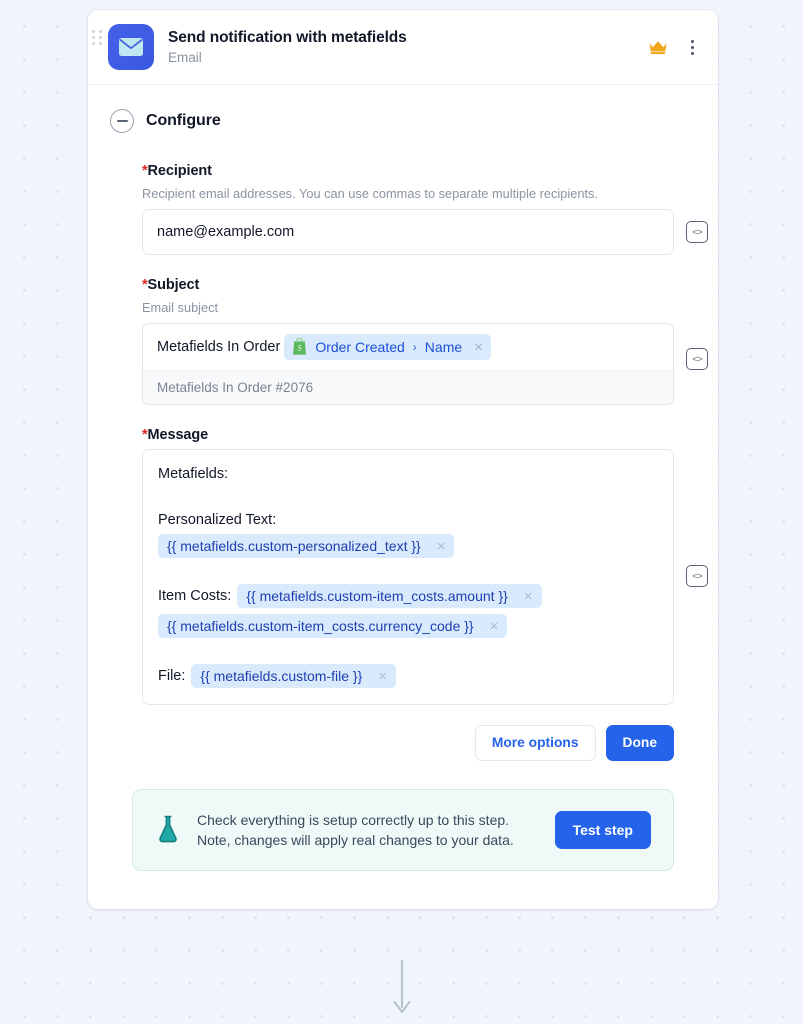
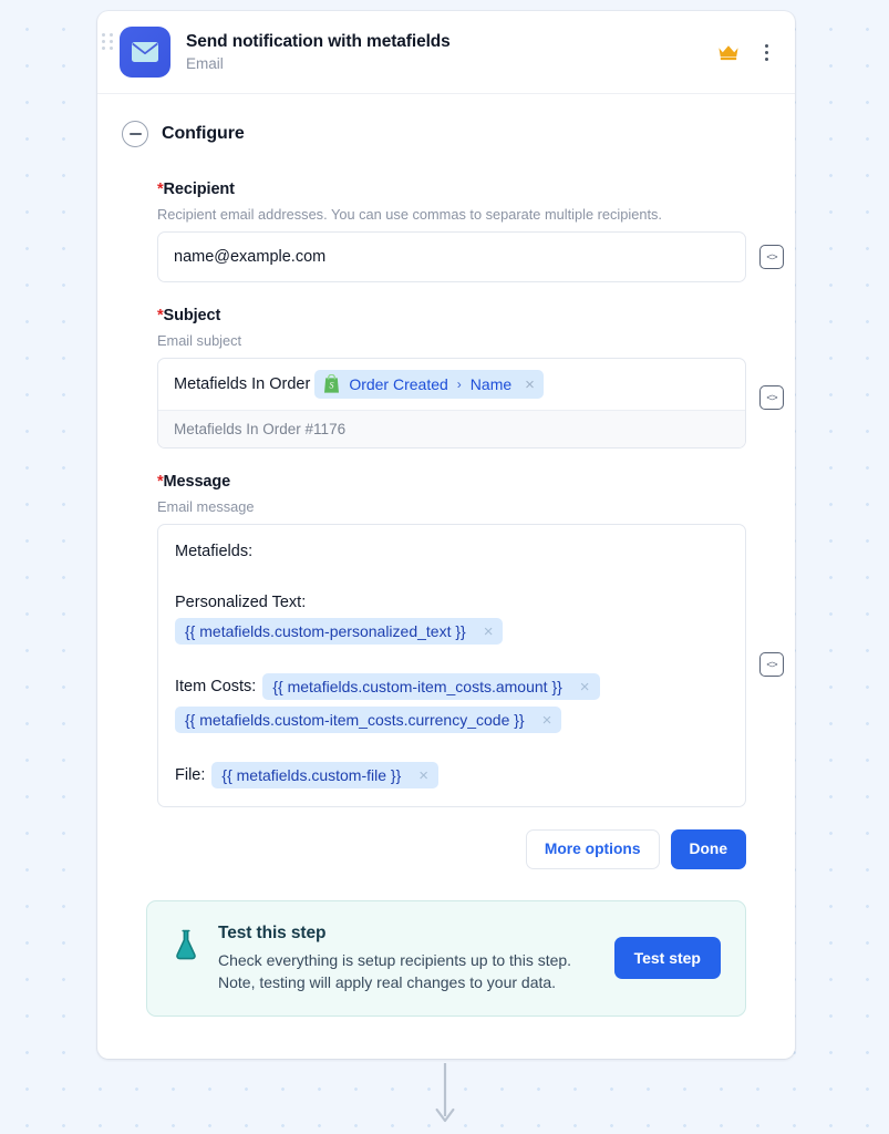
  Send notification with metafields
  Email
  Configure
  *Recipient
  Recipient email addresses. You can use commas to separate multiple recipients.
  name@example.com
  <>
  *Subject
  Email subject
  Metafields In Order
  S
  Order Created
  ›
  Name
  ×
- Metafields In Order #2076
+ Metafields In Order #1176
  <>
  *Message
+ Email message
  Metafields:
  Personalized Text:
  {{ metafields.custom-personalized_text }}
  ×
  Item Costs:
  {{ metafields.custom-item_costs.amount }}
  ×
  {{ metafields.custom-item_costs.currency_code }}
  ×
  File:
  {{ metafields.custom-file }}
  ×
  <>
  More options
  Done
+ Test this step
- Check everything is setup correctly up to this step.
+ Check everything is setup recipients up to this step.
- Note, changes will apply real changes to your data.
+ Note, testing will apply real changes to your data.
  Test step
